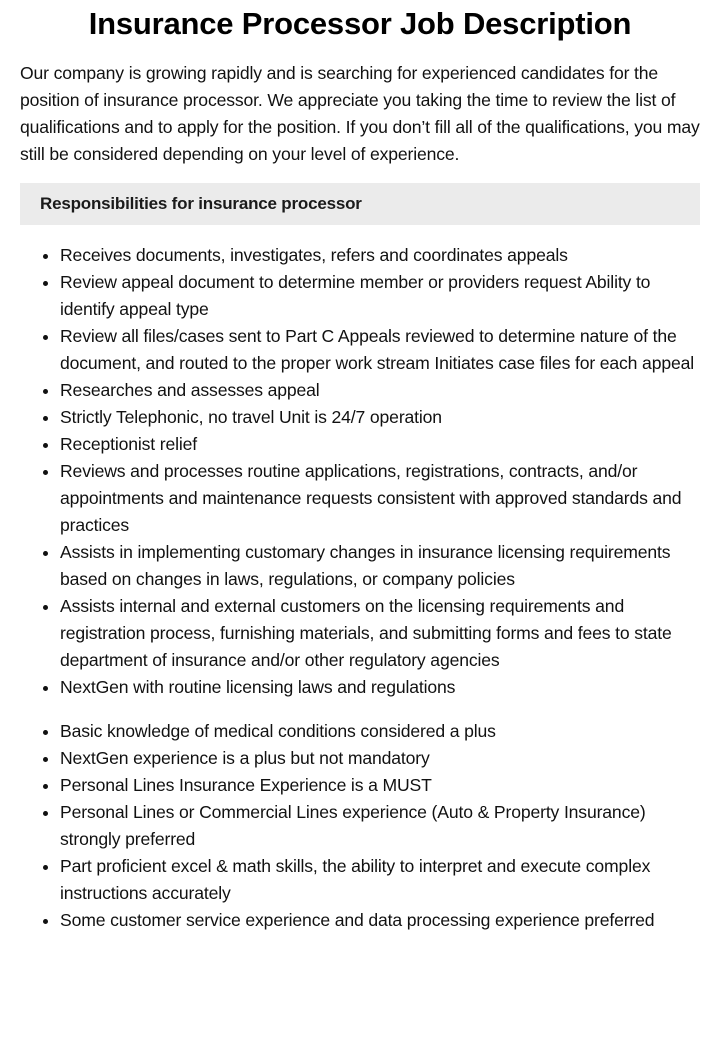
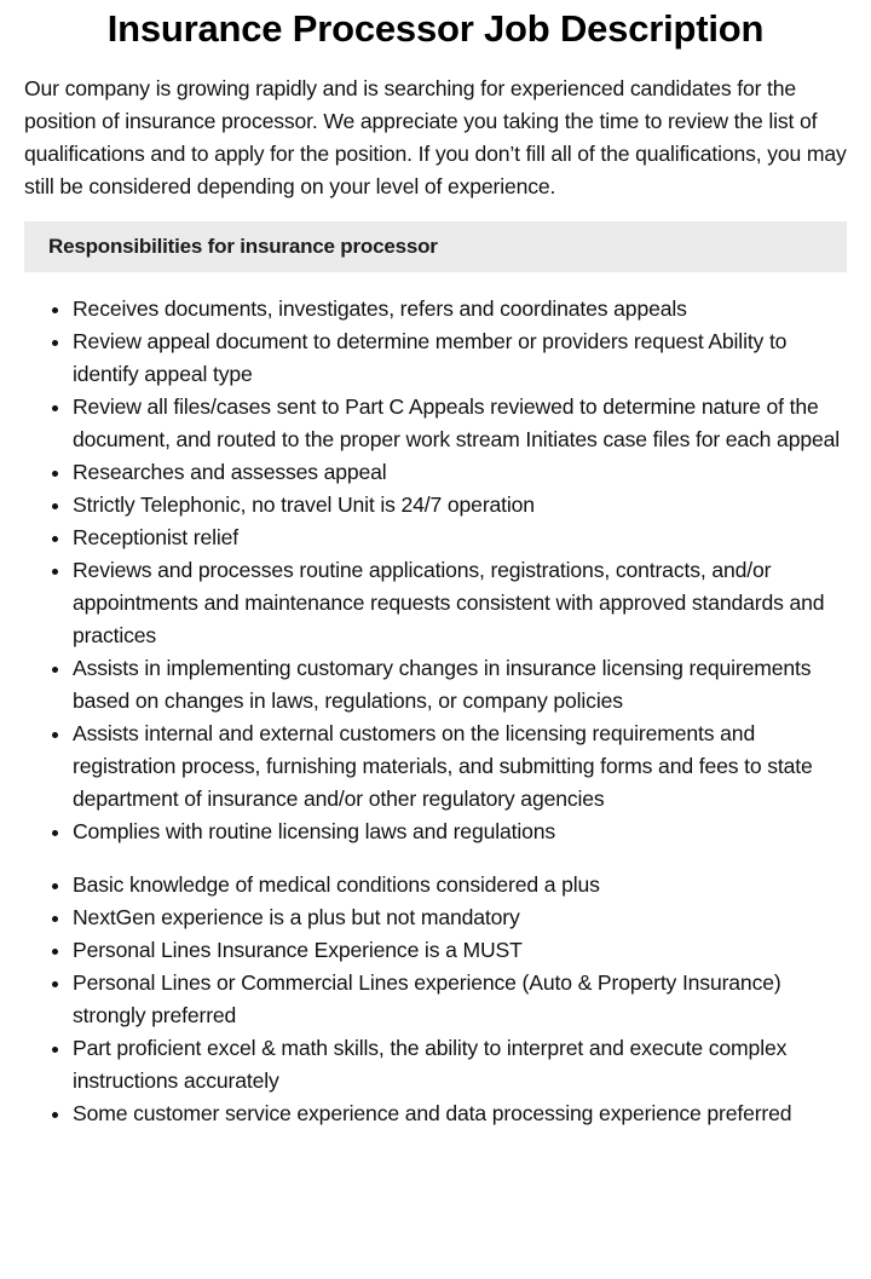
  Insurance Processor Job Description
  Our company is growing rapidly and is searching for experienced candidates for the position of insurance processor. We appreciate you taking the time to review the list of qualifications and to apply for the position. If you don’t fill all of the qualifications, you may still be considered depending on your level of experience.
  Responsibilities for insurance processor
  Receives documents, investigates, refers and coordinates appeals
  Review appeal document to determine member or providers request Ability to identify appeal type
  Review all files/cases sent to Part C Appeals reviewed to determine nature of the document, and routed to the proper work stream Initiates case files for each appeal
  Researches and assesses appeal
  Strictly Telephonic, no travel Unit is 24/7 operation
  Receptionist relief
  Reviews and processes routine applications, registrations, contracts, and/or appointments and maintenance requests consistent with approved standards and practices
  Assists in implementing customary changes in insurance licensing requirements based on changes in laws, regulations, or company policies
  Assists internal and external customers on the licensing requirements and registration process, furnishing materials, and submitting forms and fees to state department of insurance and/or other regulatory agencies
- NextGen with routine licensing laws and regulations
+ Complies with routine licensing laws and regulations
  Basic knowledge of medical conditions considered a plus
  NextGen experience is a plus but not mandatory
  Personal Lines Insurance Experience is a MUST
  Personal Lines or Commercial Lines experience (Auto & Property Insurance) strongly preferred
  Part proficient excel & math skills, the ability to interpret and execute complex instructions accurately
  Some customer service experience and data processing experience preferred
